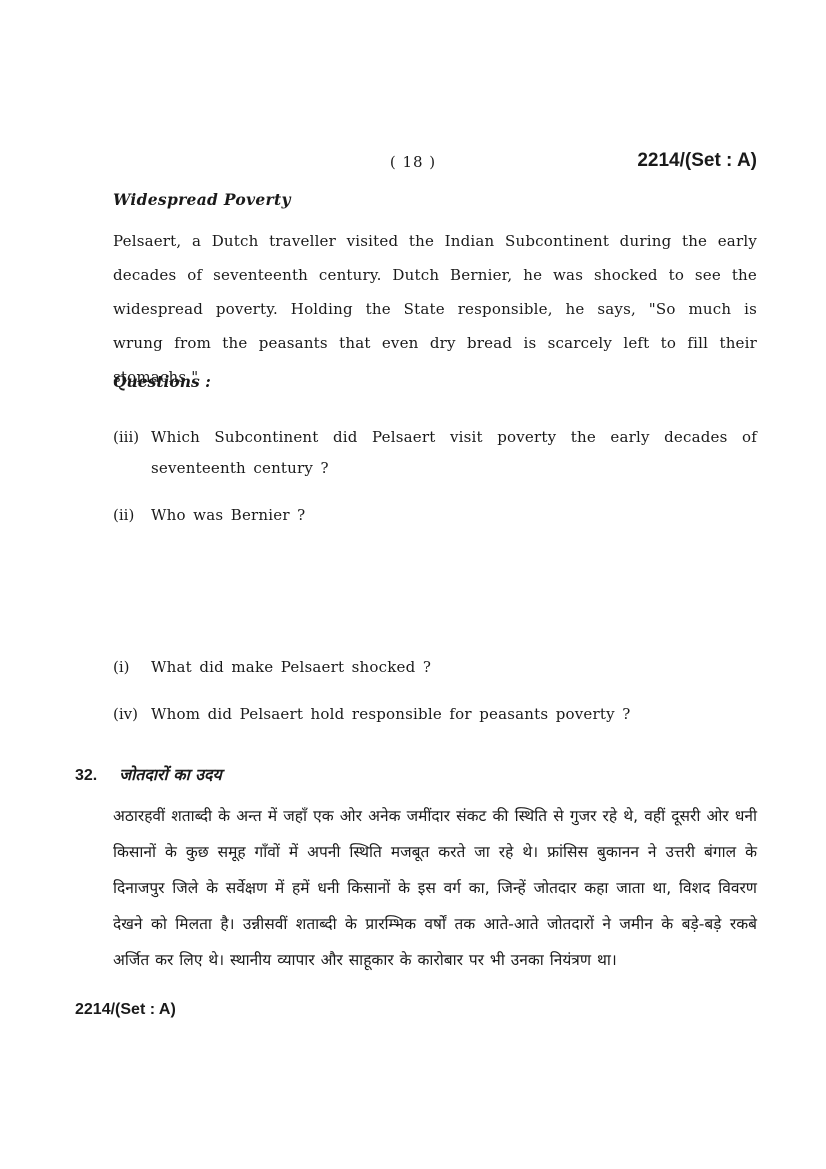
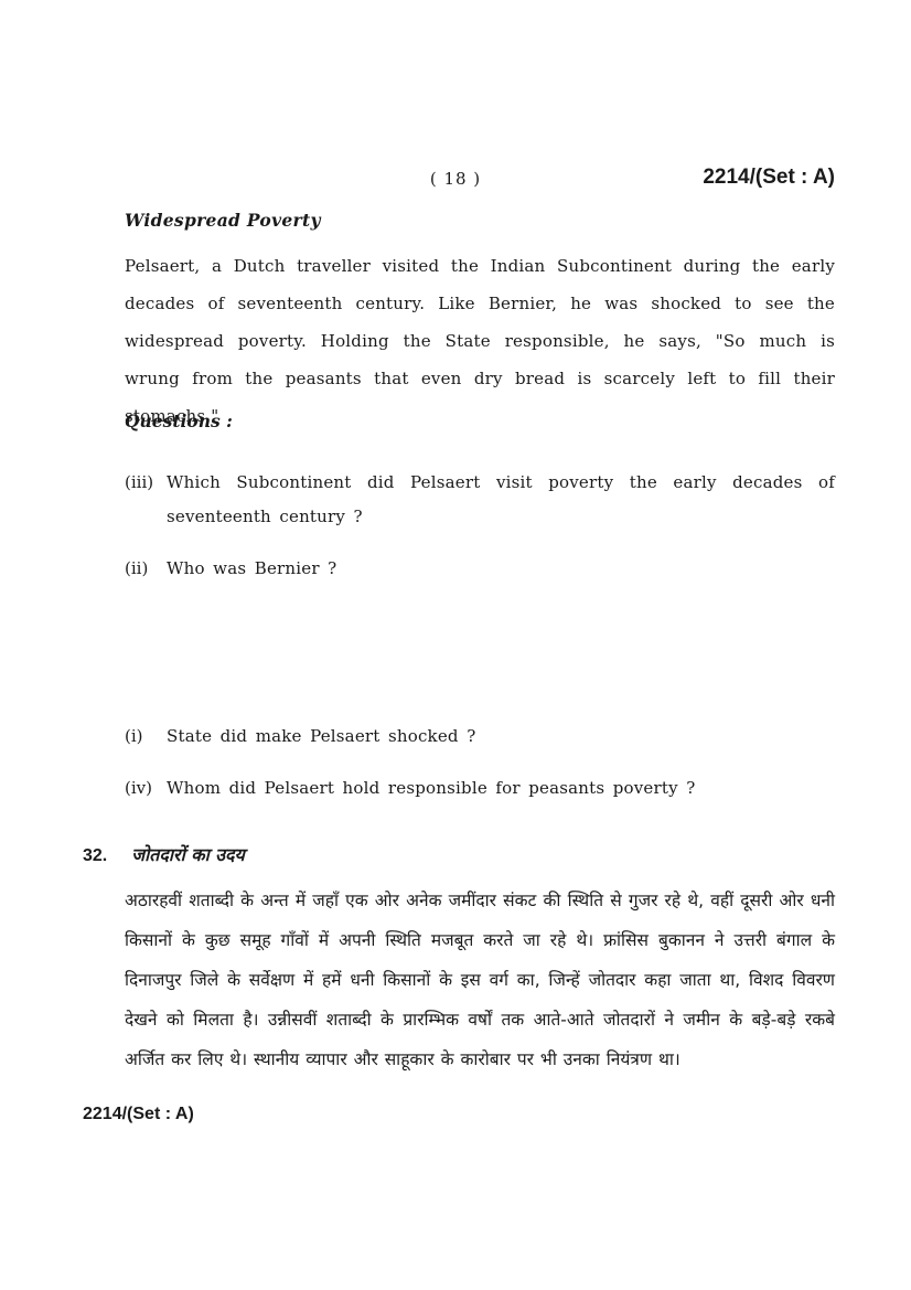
  ( 18 )
  2214/(Set : A)
  Widespread Poverty
- Pelsaert, a Dutch traveller visited the Indian Subcontinent during the early decades of seventeenth century. Dutch Bernier, he was shocked to see the widespread poverty. Holding the State responsible, he says, "So much is wrung from the peasants that even dry bread is scarcely left to fill their stomachs."
+ Pelsaert, a Dutch traveller visited the Indian Subcontinent during the early decades of seventeenth century. Like Bernier, he was shocked to see the widespread poverty. Holding the State responsible, he says, "So much is wrung from the peasants that even dry bread is scarcely left to fill their stomachs."
  Questions :
  (iii)
  Which Subcontinent did Pelsaert visit poverty the early decades of seventeenth century ?
  (ii)
  Who was Bernier ?
  (i)
- What did make Pelsaert shocked ?
+ State did make Pelsaert shocked ?
  (iv)
  Whom did Pelsaert hold responsible for peasants poverty ?
  32. जोतदारों का उदय
  अठारहवीं शताब्दी के अन्त में जहाँ एक ओर अनेक जमींदार संकट की स्थिति से गुजर रहे थे, वहीं दूसरी ओर धनी किसानों के कुछ समूह गाँवों में अपनी स्थिति मजबूत करते जा रहे थे। फ्रांसिस बुकानन ने उत्तरी बंगाल के दिनाजपुर जिले के सर्वेक्षण में हमें धनी किसानों के इस वर्ग का, जिन्हें जोतदार कहा जाता था, विशद विवरण देखने को मिलता है। उन्नीसवीं शताब्दी के प्रारम्भिक वर्षों तक आते-आते जोतदारों ने जमीन के बड़े-बड़े रकबे अर्जित कर लिए थे। स्थानीय व्यापार और साहूकार के कारोबार पर भी उनका नियंत्रण था।
  2214/(Set : A)
